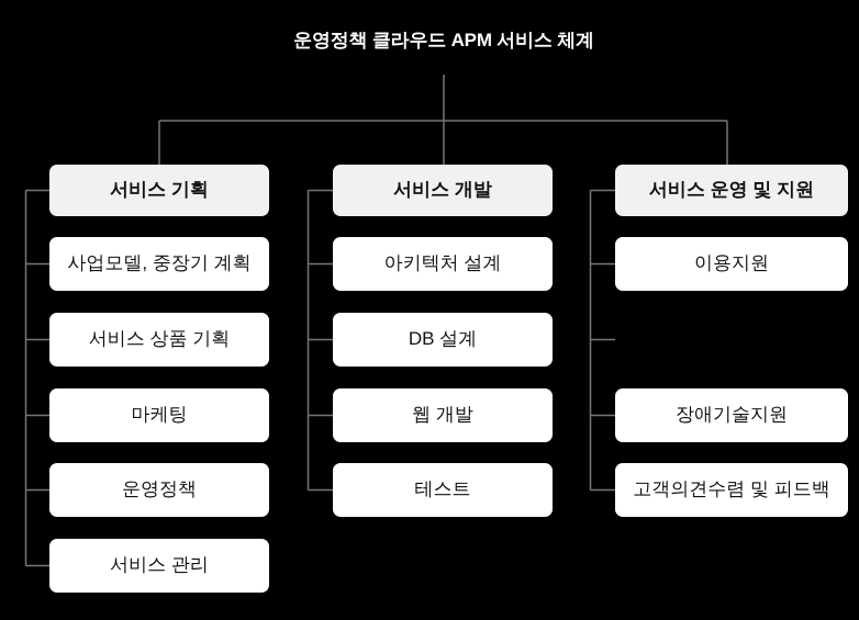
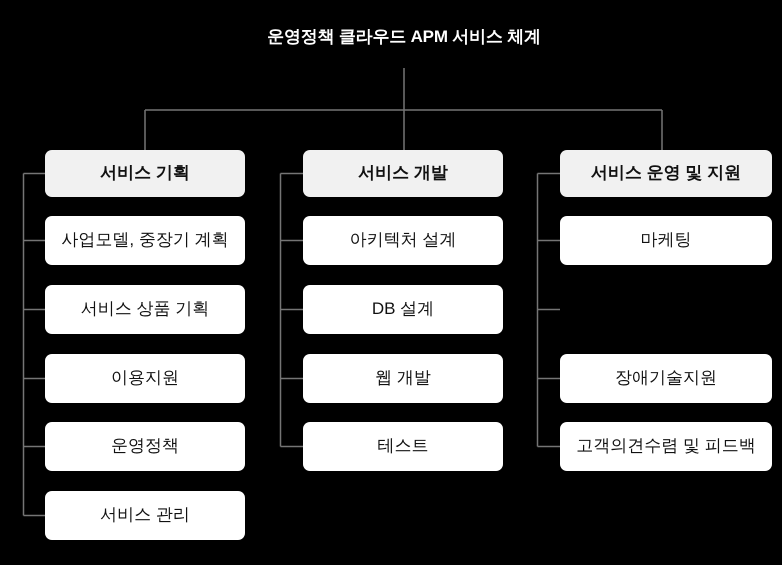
  운영정책 클라우드 APM 서비스 체계
  서비스 기획
  사업모델, 중장기 계획
  서비스 상품 기획
- 마케팅
+ 이용지원
  운영정책
  서비스 관리
  서비스 개발
  아키텍처 설계
  DB 설계
  웹 개발
  테스트
  서비스 운영 및 지원
- 이용지원
+ 마케팅
  장애기술지원
  고객의견수렴 및 피드백
